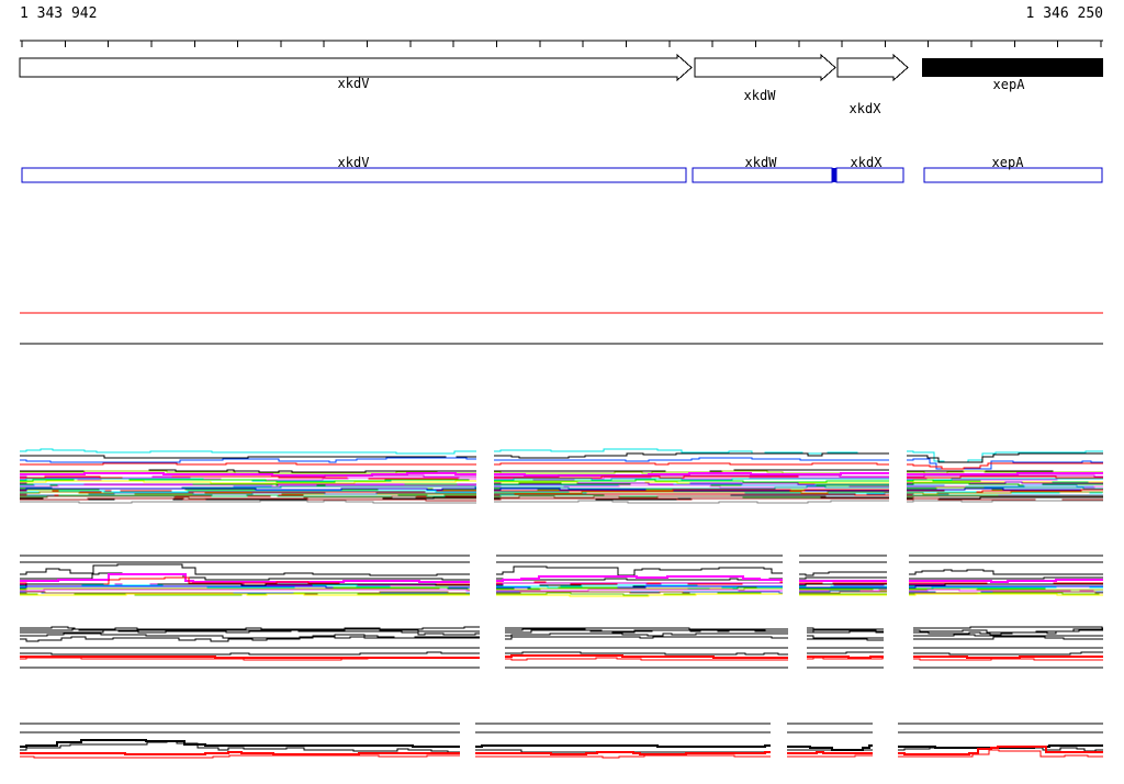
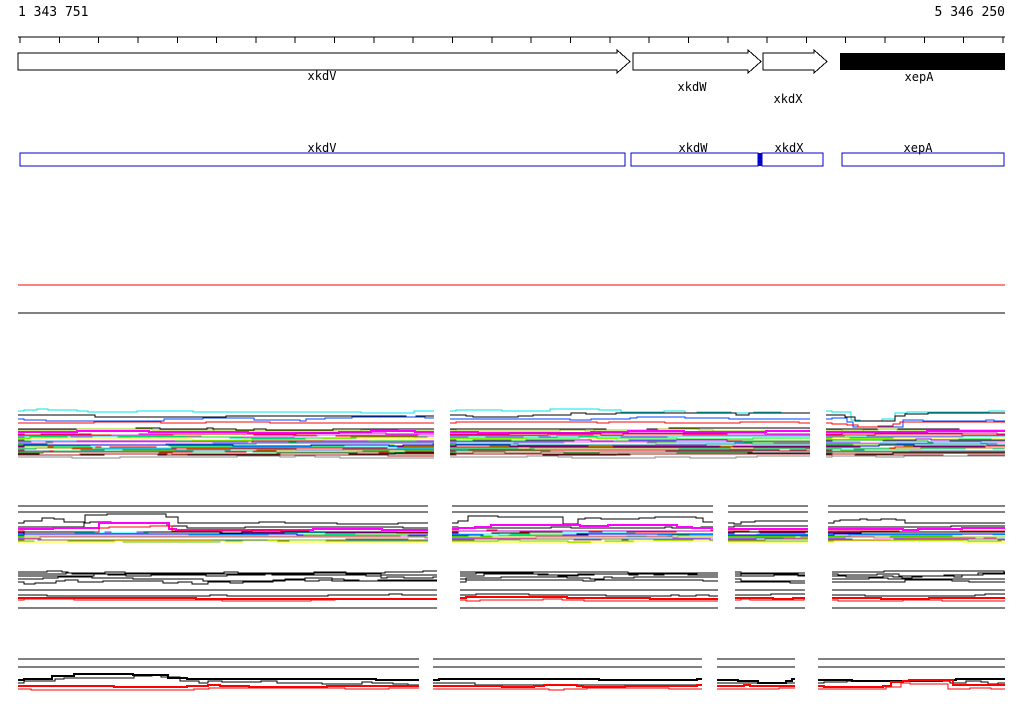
- 1 343 942
+ 1 343 751
- 1 346 250
+ 5 346 250
  xkdV
  xkdW
  xkdX
  xepA
  xkdV
  xkdW
  xkdX
  xepA
